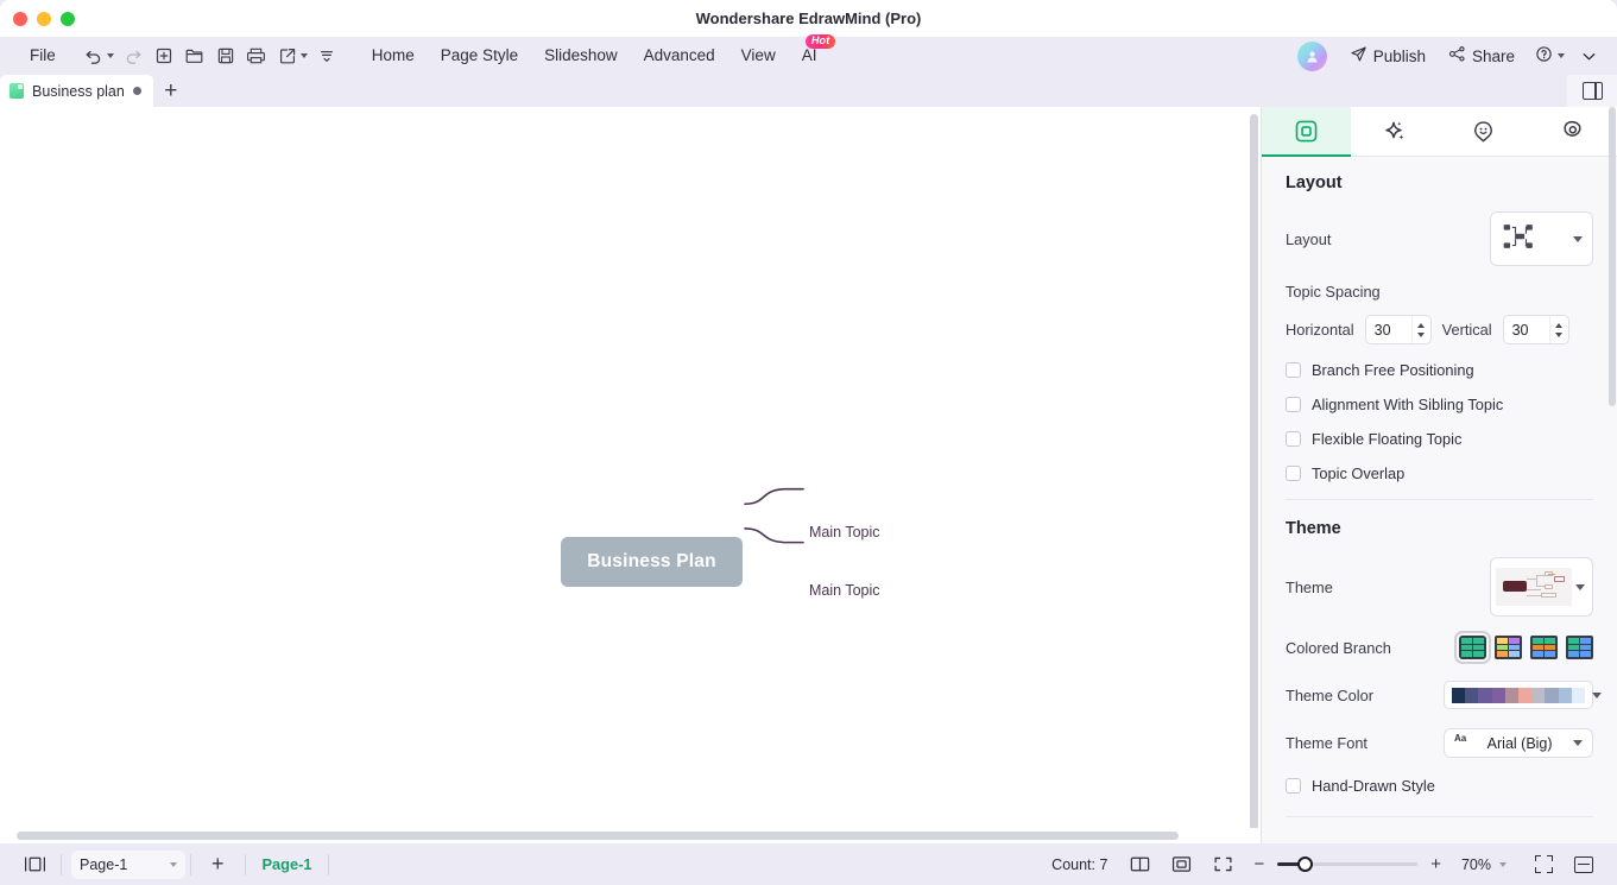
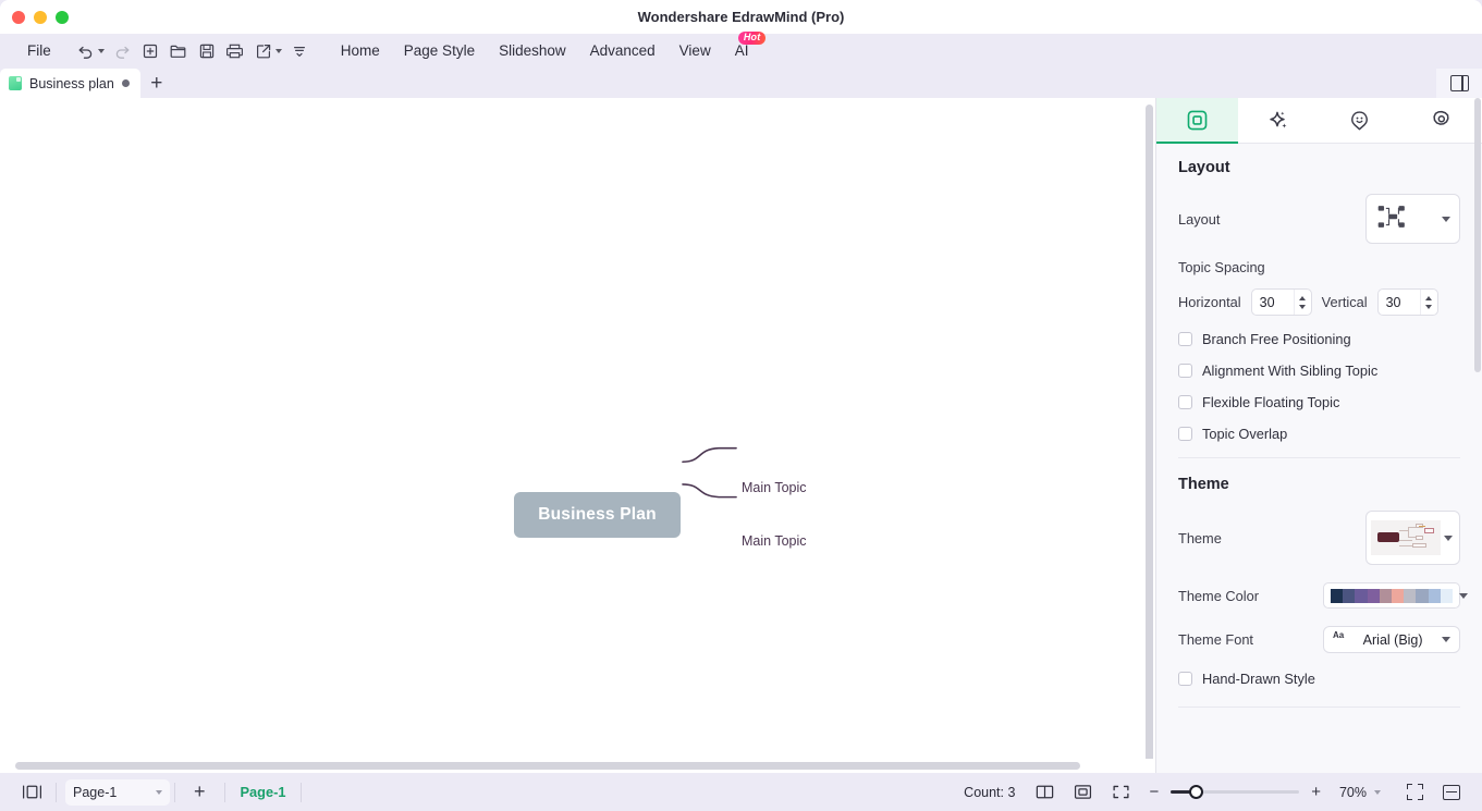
  Wondershare EdrawMind (Pro)
  File
  Home
  Page Style
  Slideshow
  Advanced
  View
  AI
  Hot
- Publish
- Share
  Business plan
  +
  Business Plan
  Main Topic
  Main Topic
  Layout
  Layout
  Topic Spacing
  Horizontal
  30
  Vertical
  30
  Branch Free Positioning
  Alignment With Sibling Topic
  Flexible Floating Topic
  Topic Overlap
  Theme
  Theme
- Colored Branch
  Theme Color
  Theme Font
  Aa
  Arial (Big)
  Hand-Drawn Style
  Page-1
  +
  Page-1
- Count: 7
+ Count: 3
  −
  +
  70%
